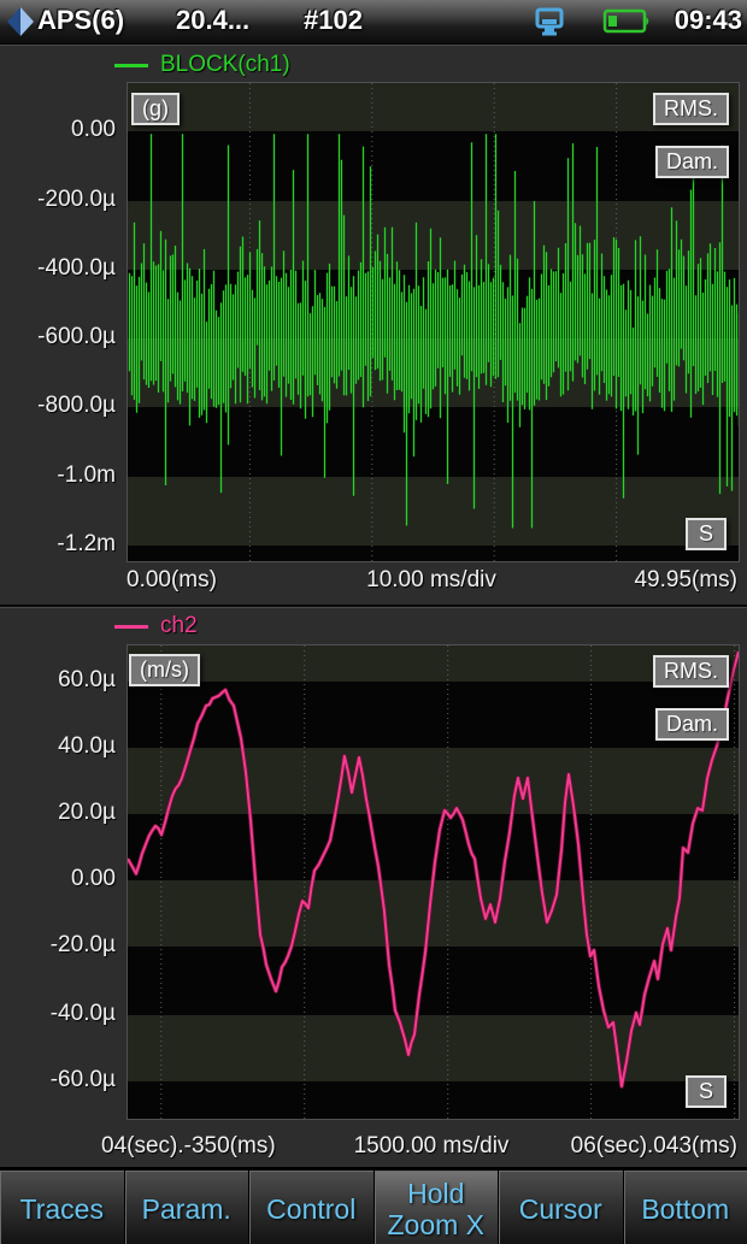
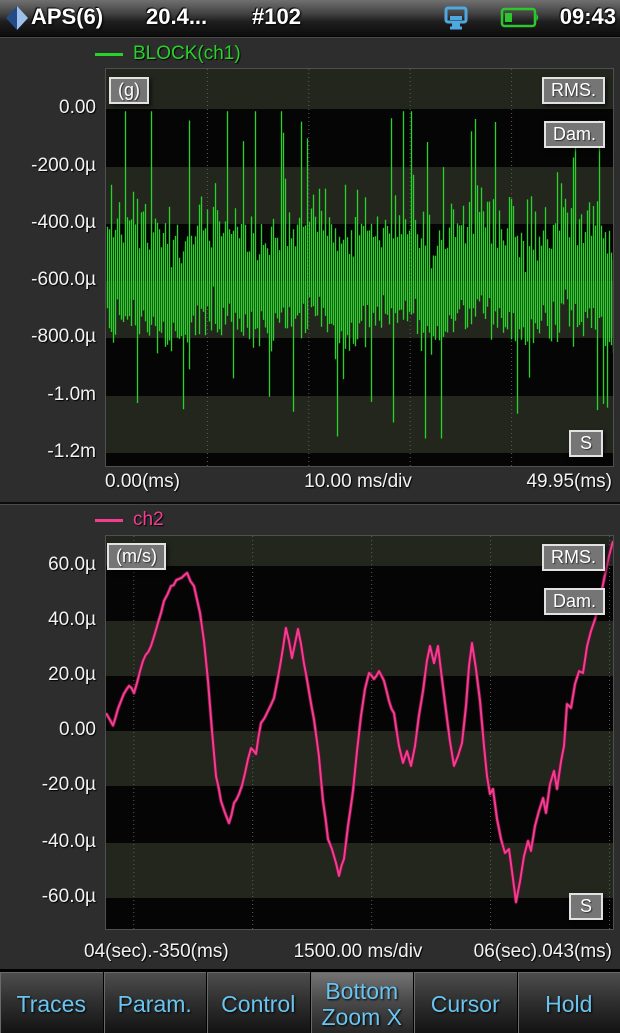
  APS(6)
  20.4...
  #102
  09:43
  BLOCK(ch1)
  0.00
  -200.0µ
  -400.0µ
  -600.0µ
  -800.0µ
  -1.0m
  -1.2m
  (g)
  RMS.
  Dam.
  S
  0.00(ms)
  10.00 ms/div
  49.95(ms)
  ch2
  60.0µ
  40.0µ
  20.0µ
  0.00
  -20.0µ
  -40.0µ
  -60.0µ
  (m/s)
  RMS.
  Dam.
  S
  04(sec).-350(ms)
  1500.00 ms/div
  06(sec).043(ms)
  Traces
  Param.
  Control
- Hold
+ Bottom
  Zoom X
  Cursor
- Bottom
+ Hold
